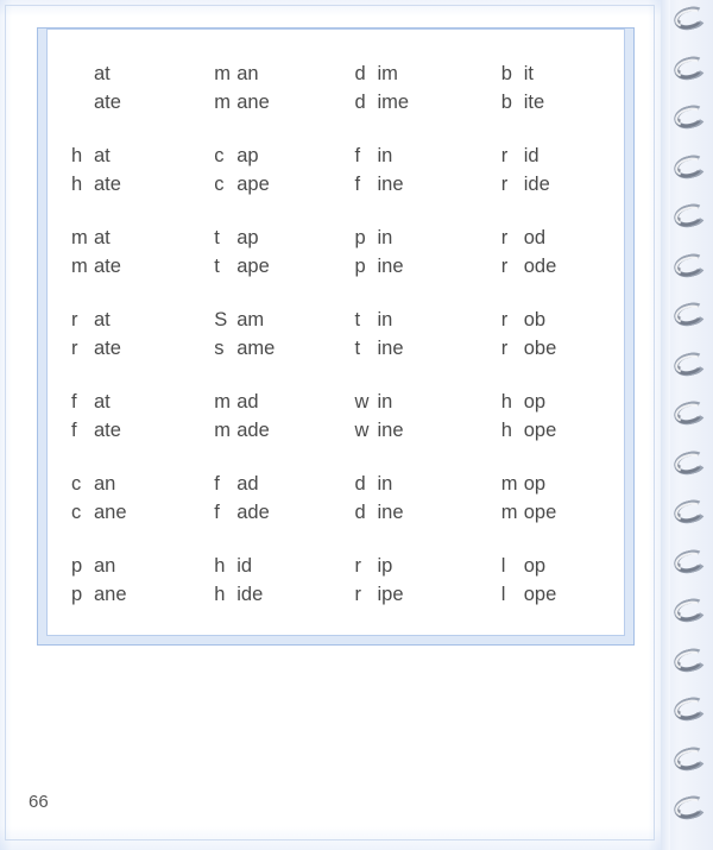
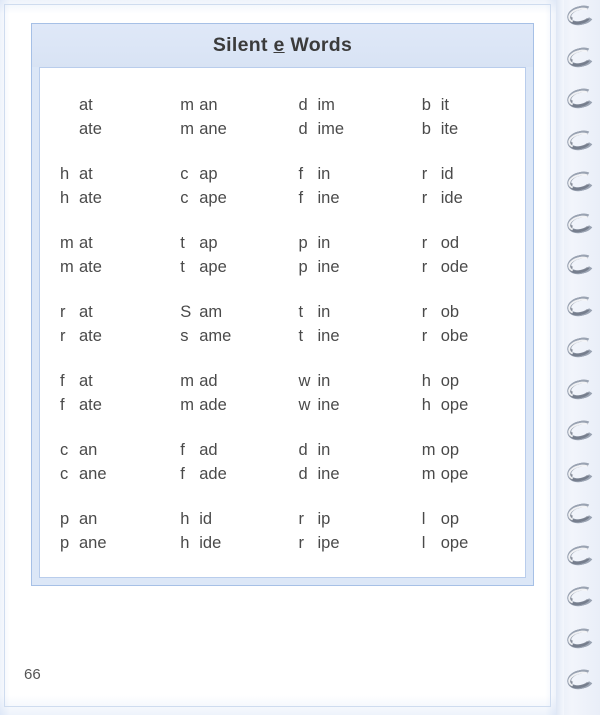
+ Silent e Words
  atateh ath atem atm ater atr atef atf atec anc anep anp ane	m anm anec apc apet apt apeS ams amem adm adef adf adeh idh ide	d imd imef inf inep inp inet int inew inw ined ind iner ipr ipe	b itb iter idr ider odr oder obr obeh oph opem opm opel opl ope
  66
